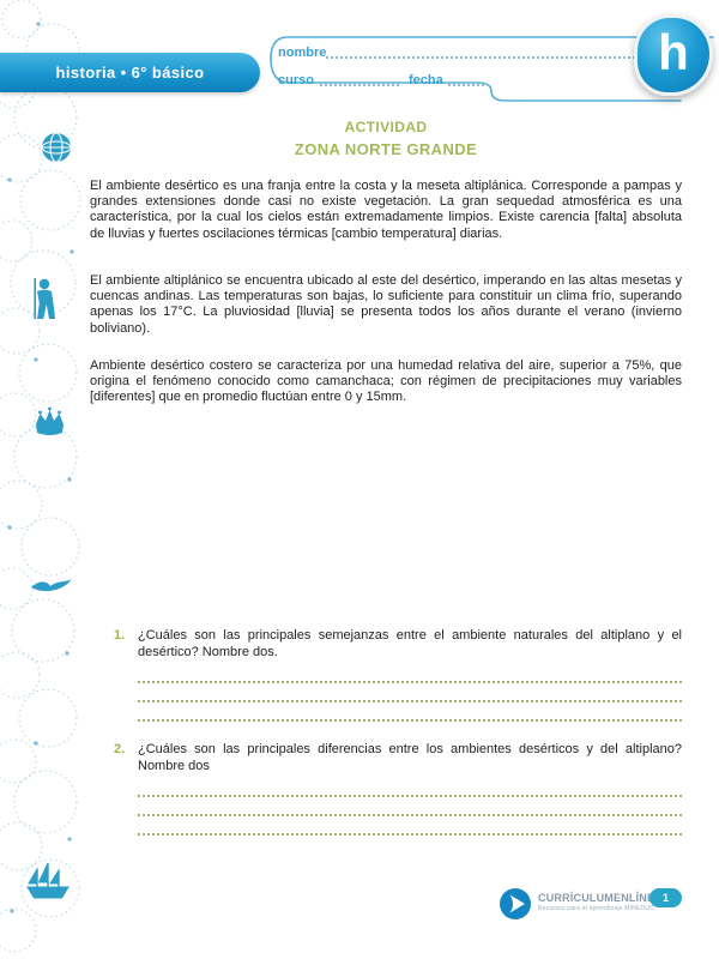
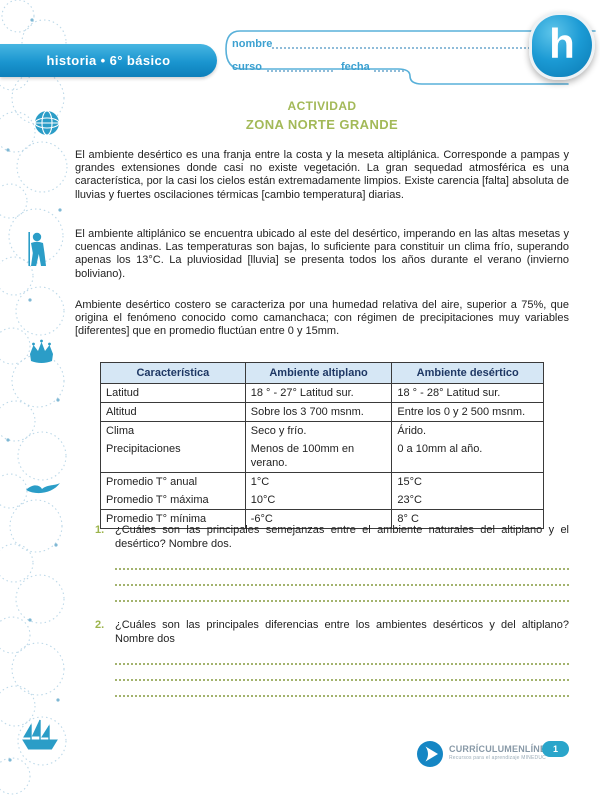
  historia • 6° básico
  nombre
  curso
  fecha
  h
  ACTIVIDAD
  ZONA NORTE GRANDE
- El ambiente desértico es una franja entre la costa y la meseta altiplánica. Corresponde a pampas y grandes extensiones donde casi no existe vegetación. La gran sequedad atmosférica es una característica, por la cual los cielos están extremadamente limpios. Existe carencia [falta] absoluta de lluvias y fuertes oscilaciones térmicas [cambio temperatura] diarias.
+ El ambiente desértico es una franja entre la costa y la meseta altiplánica. Corresponde a pampas y grandes extensiones donde casi no existe vegetación. La gran sequedad atmosférica es una característica, por la casi los cielos están extremadamente limpios. Existe carencia [falta] absoluta de lluvias y fuertes oscilaciones térmicas [cambio temperatura] diarias.
- El ambiente altiplánico se encuentra ubicado al este del desértico, imperando en las altas mesetas y cuencas andinas. Las temperaturas son bajas, lo suficiente para constituir un clima frío, superando apenas los 17°C. La pluviosidad [lluvia] se presenta todos los años durante el verano (invierno boliviano).
+ El ambiente altiplánico se encuentra ubicado al este del desértico, imperando en las altas mesetas y cuencas andinas. Las temperaturas son bajas, lo suficiente para constituir un clima frío, superando apenas los 13°C. La pluviosidad [lluvia] se presenta todos los años durante el verano (invierno boliviano).
  Ambiente desértico costero se caracteriza por una humedad relativa del aire, superior a 75%, que origina el fenómeno conocido como camanchaca; con régimen de precipitaciones muy variables [diferentes] que en promedio fluctúan entre 0 y 15mm.
+ Característica	Ambiente altiplano	Ambiente desértico
+ Latitud	18 ° - 27° Latitud sur.	18 ° - 28° Latitud sur.
+ Altitud	Sobre los 3 700 msnm.	Entre los 0 y 2 500 msnm.
+ Clima	Seco y frío.	Árido.
+ Precipitaciones	Menos de 100mm en verano.	0 a 10mm al año.
+ Promedio T° anual	1°C	15°C
+ Promedio T° máxima	10°C	23°C
+ Promedio T° mínima	-6°C	8° C
  1.
  ¿Cuáles son las principales semejanzas entre el ambiente naturales del altiplano y el desértico? Nombre dos.
  2.
  ¿Cuáles son las principales diferencias entre los ambientes desérticos y del altiplano? Nombre dos
  CURRÍCULUMENLÍN
  1
